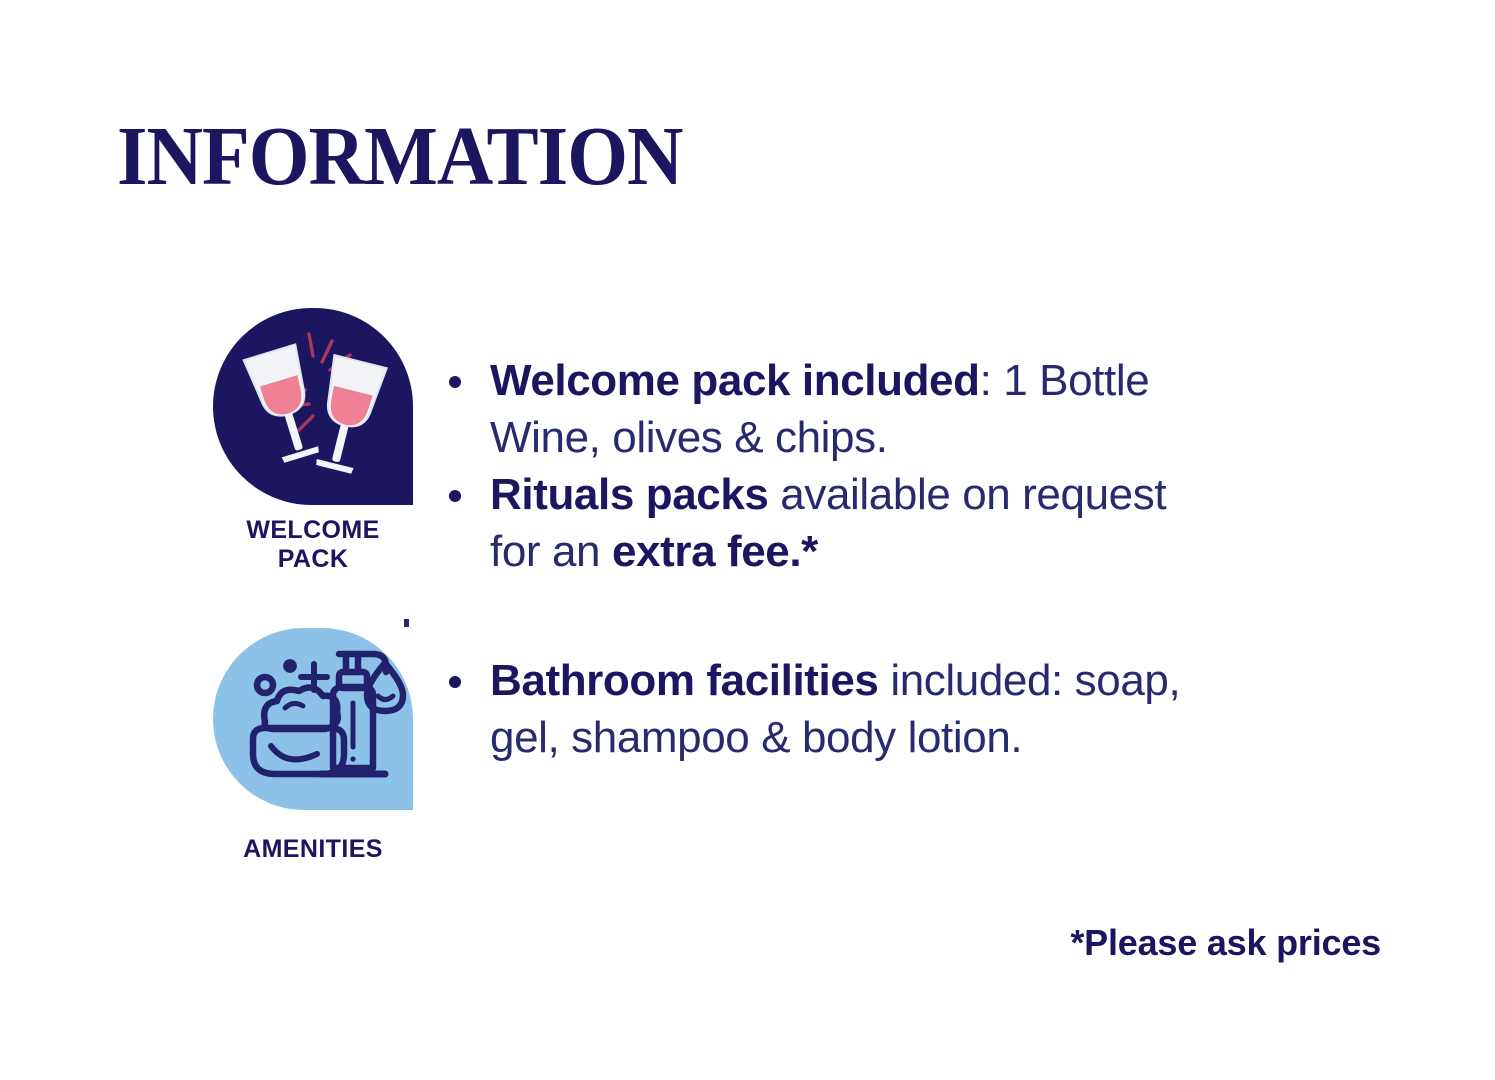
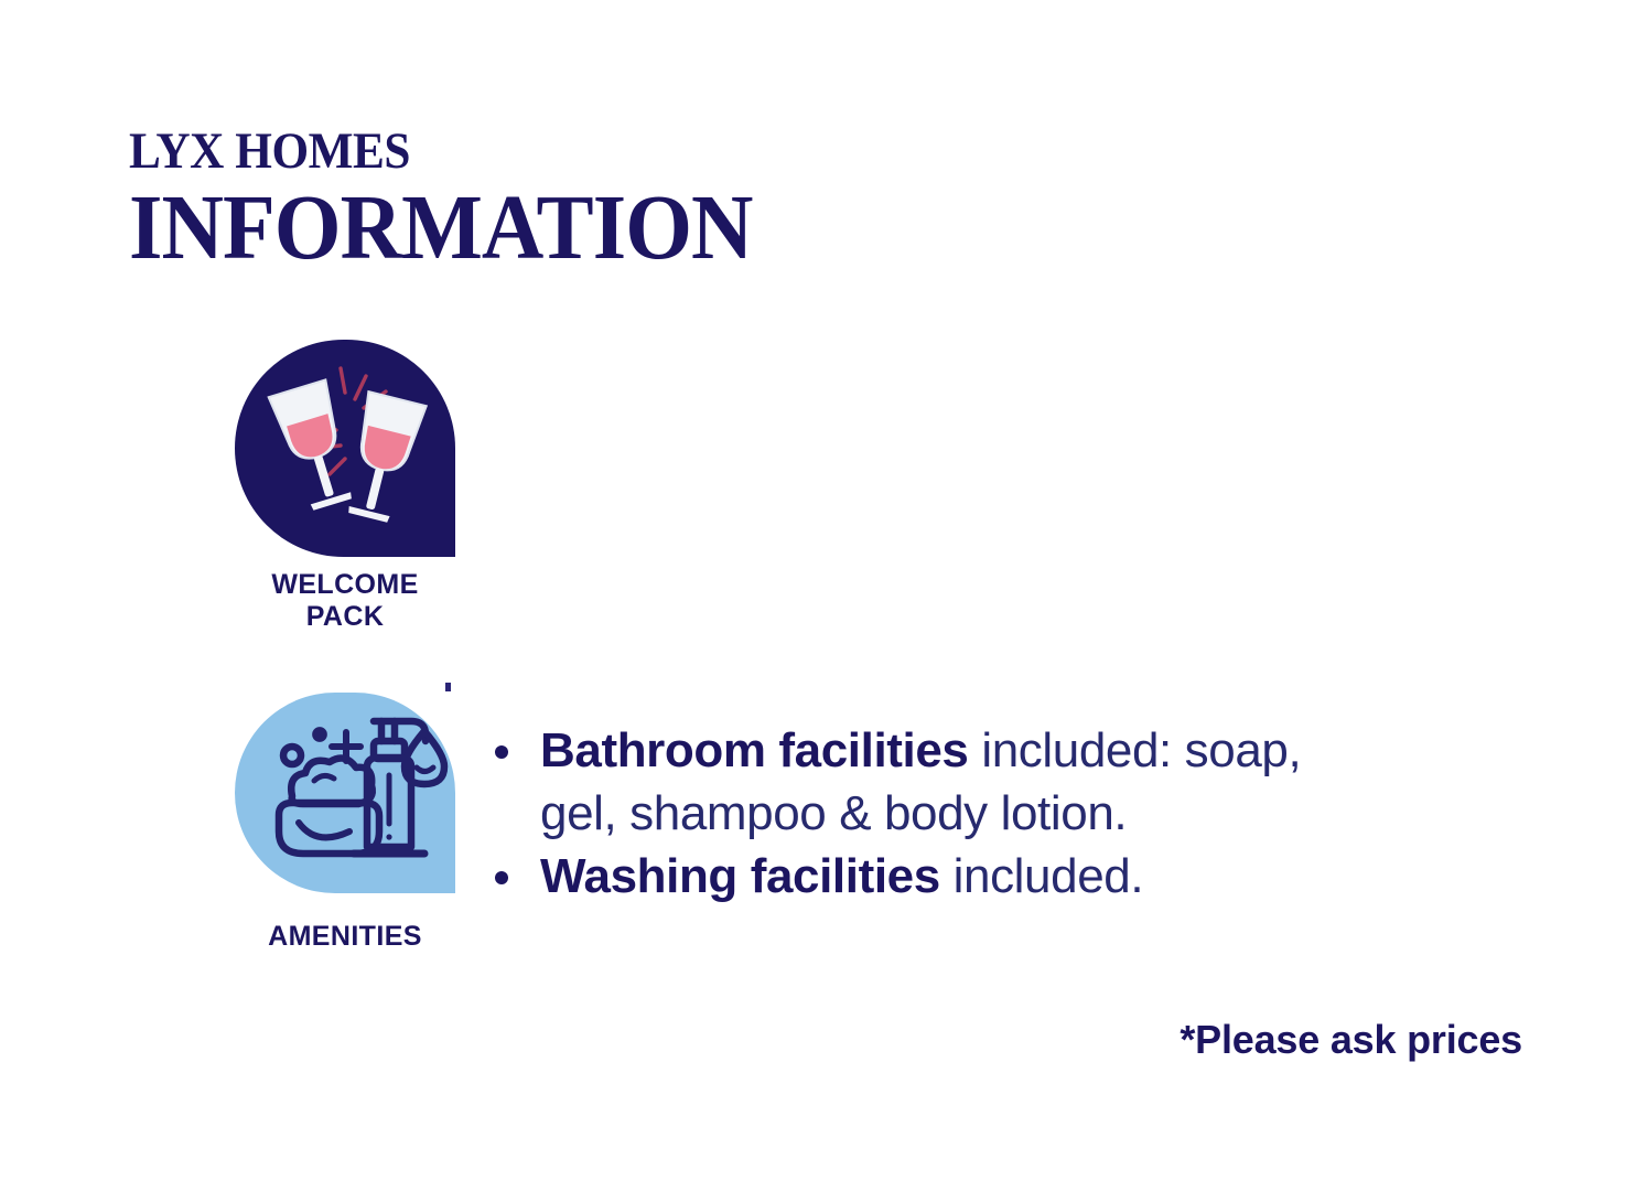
+ LYX HOMES
  INFORMATION
  WELCOME
  PACK
- Welcome pack included: 1 Bottle Wine, olives & chips.
- Rituals packs available on request for an extra fee.*
  AMENITIES
  Bathroom facilities included: soap, gel, shampoo & body lotion.
+ Washing facilities included.
  *Please ask prices
